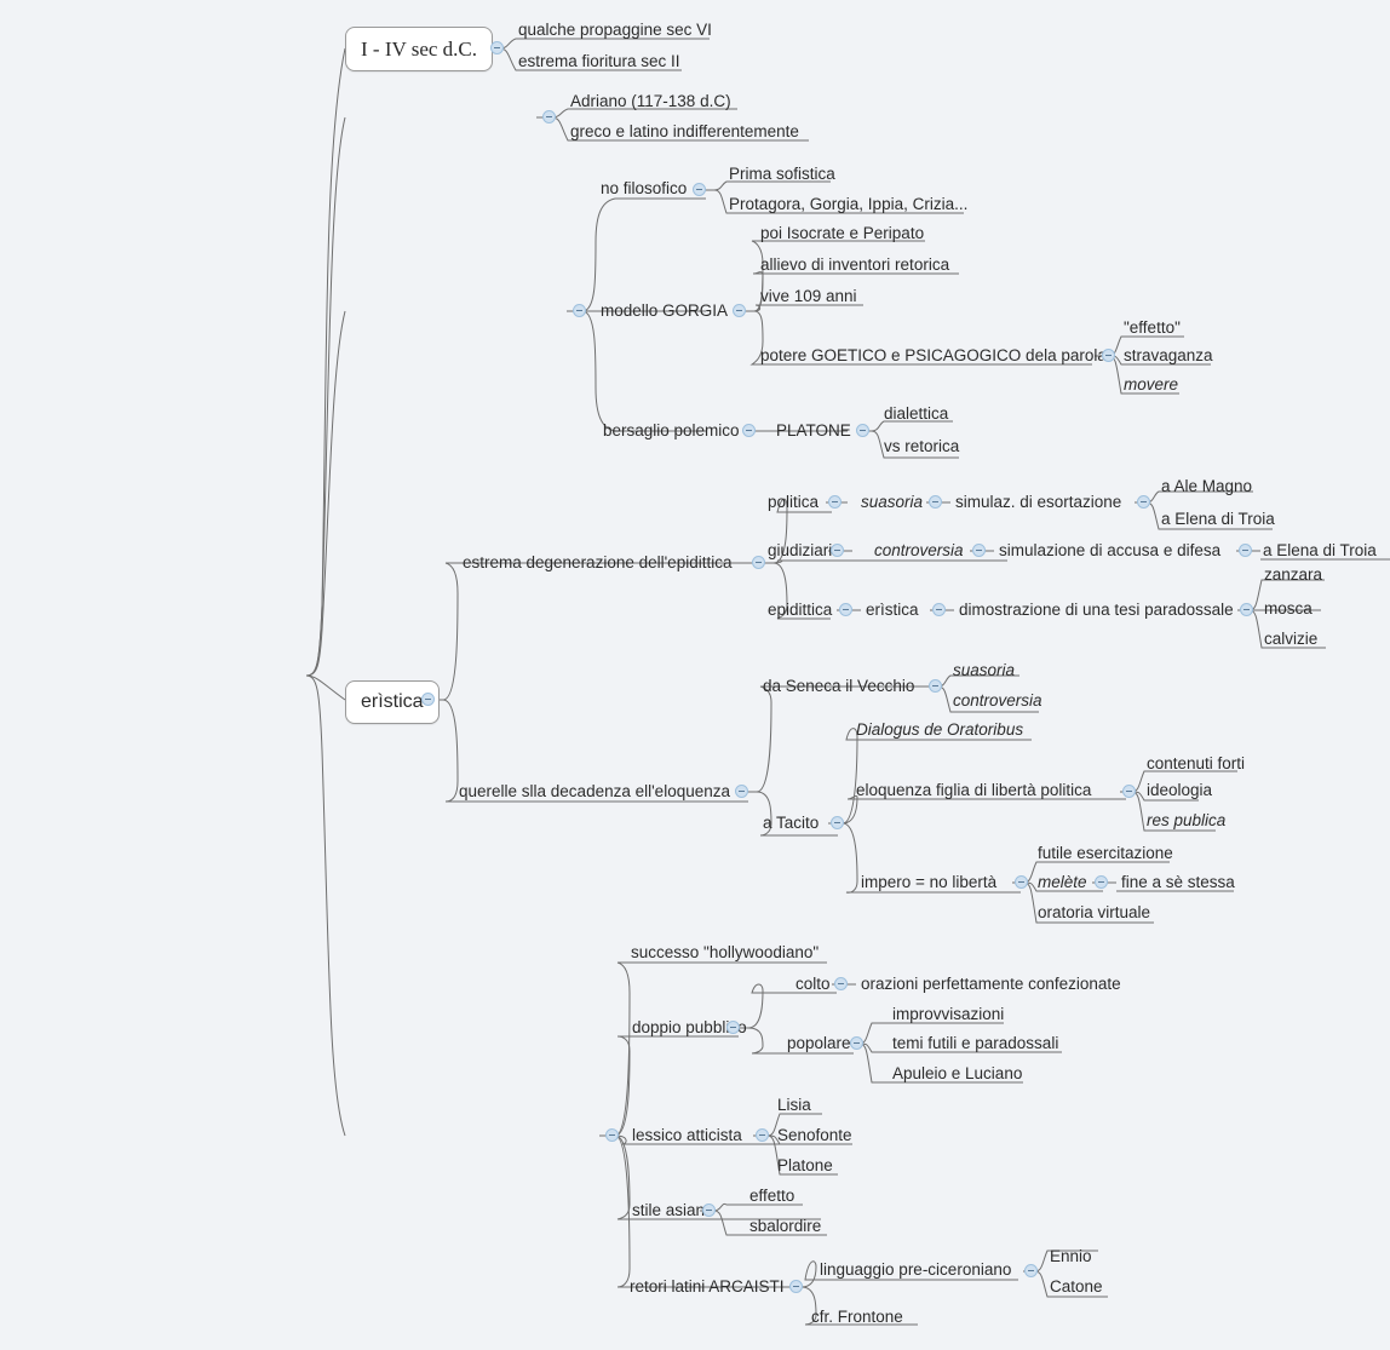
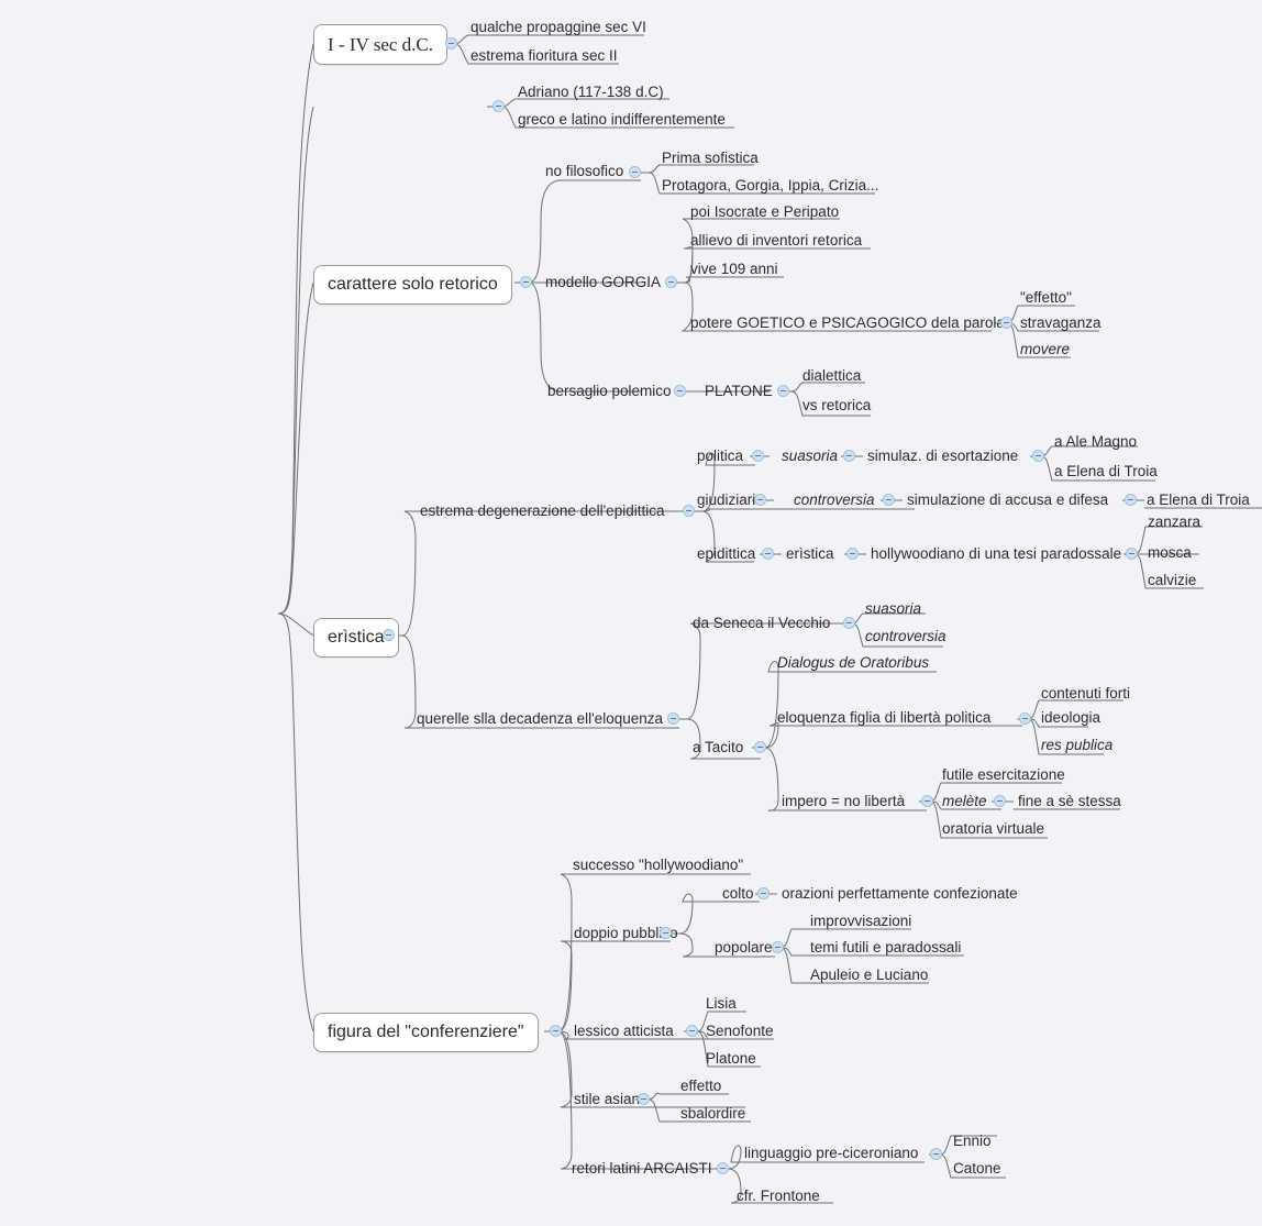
  I - IV sec d.C.
  qualche propaggine sec VI
  estrema fioritura sec II
  Adriano (117-138 d.C)
  greco e latino indifferentemente
+ carattere solo retorico
  no filosofico
  Prima sofistica
  Protagora, Gorgia, Ippia, Crizia...
  modello GORGIA
  poi Isocrate e Peripato
  allievo di inventori retorica
  vive 109 anni
  potere GOETICO e PSICAGOGICO dela parol
  "effetto"
  stravaganza
  movere
  bersaglio polemico
  PLATONE
  dialettica
  vs retorica
  erìstica
  estrema degenerazione dell'epidittica
  politica
  suasoria
  simulaz. di esortazione
  a Ale Magno
  a Elena di Troia
  giudiziar
  controversia
  simulazione di accusa e difesa
  a Elena di Troia
  epidittica
  erìstica
- dimostrazione di una tesi paradossale
+ hollywoodiano di una tesi paradossale
  zanzara
  mosca
  calvizie
  querelle slla decadenza ell'eloquenza
  da Seneca il Vecchio
  suasoria
  controversia
  a Tacito
  Dialogus de Oratoribus
  eloquenza figlia di libertà politica
  contenuti forti
  ideologia
  res publica
  impero = no libertà
  futile esercitazione
  melète
  fine a sè stessa
  oratoria virtuale
+ figura del "conferenziere"
  successo "hollywoodiano"
  doppio pubblo
  colto
  orazioni perfettamente confezionate
  popolare
  improvvisazioni
  temi futili e paradossali
  Apuleio e Luciano
  lessico atticista
  Lisia
  Senofonte
  Platone
  stile asian
  effetto
  sbalordire
  retori latini ARCAISTI
  linguaggio pre-ciceroniano
  Ennio
  Catone
  cfr. Frontone
